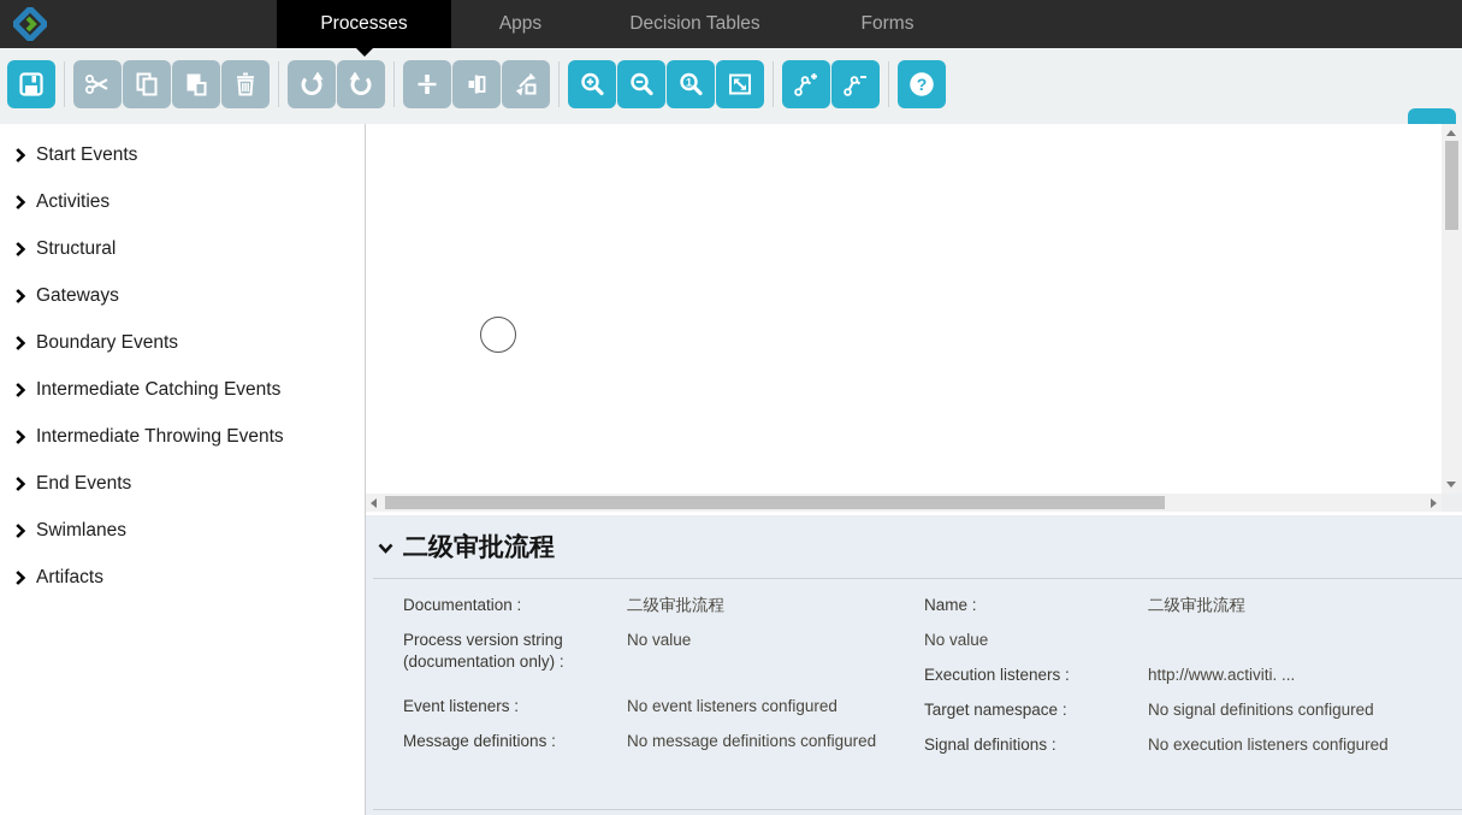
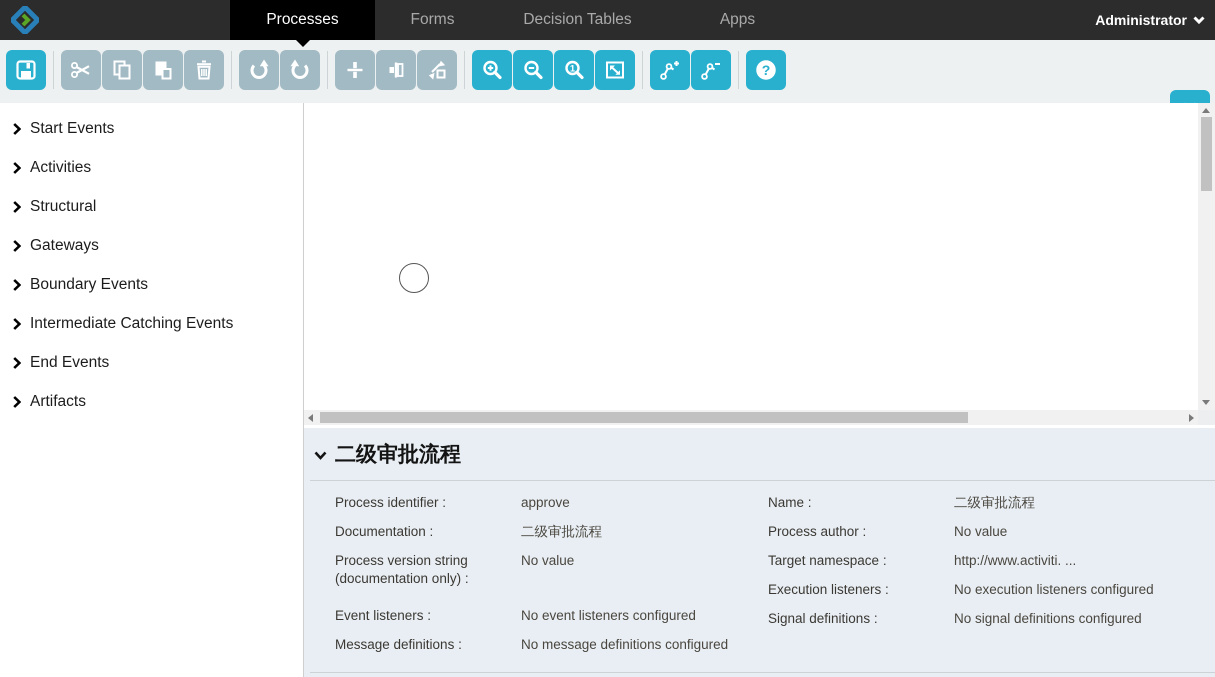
  Processes
- Apps
+ Forms
  Decision Tables
- Forms
+ Apps
+ Administrator
  1
  ?
  Start Events
  Activities
  Structural
  Gateways
  Boundary Events
  Intermediate Catching Events
- Intermediate Throwing Events
  End Events
- Swimlanes
  Artifacts
  二级审批流程
+ Process identifier :
+ approve
  Documentation :
  二级审批流程
  Process version string (documentation only) :
  No value
  Event listeners :
  No event listeners configured
  Message definitions :
  No message definitions configured
  Name :
  二级审批流程
+ Process author :
  No value
- Execution listeners :
+ Target namespace :
  http://www.activiti. ...
- Target namespace :
+ Execution listeners :
- No signal definitions configured
+ No execution listeners configured
  Signal definitions :
- No execution listeners configured
+ No signal definitions configured
